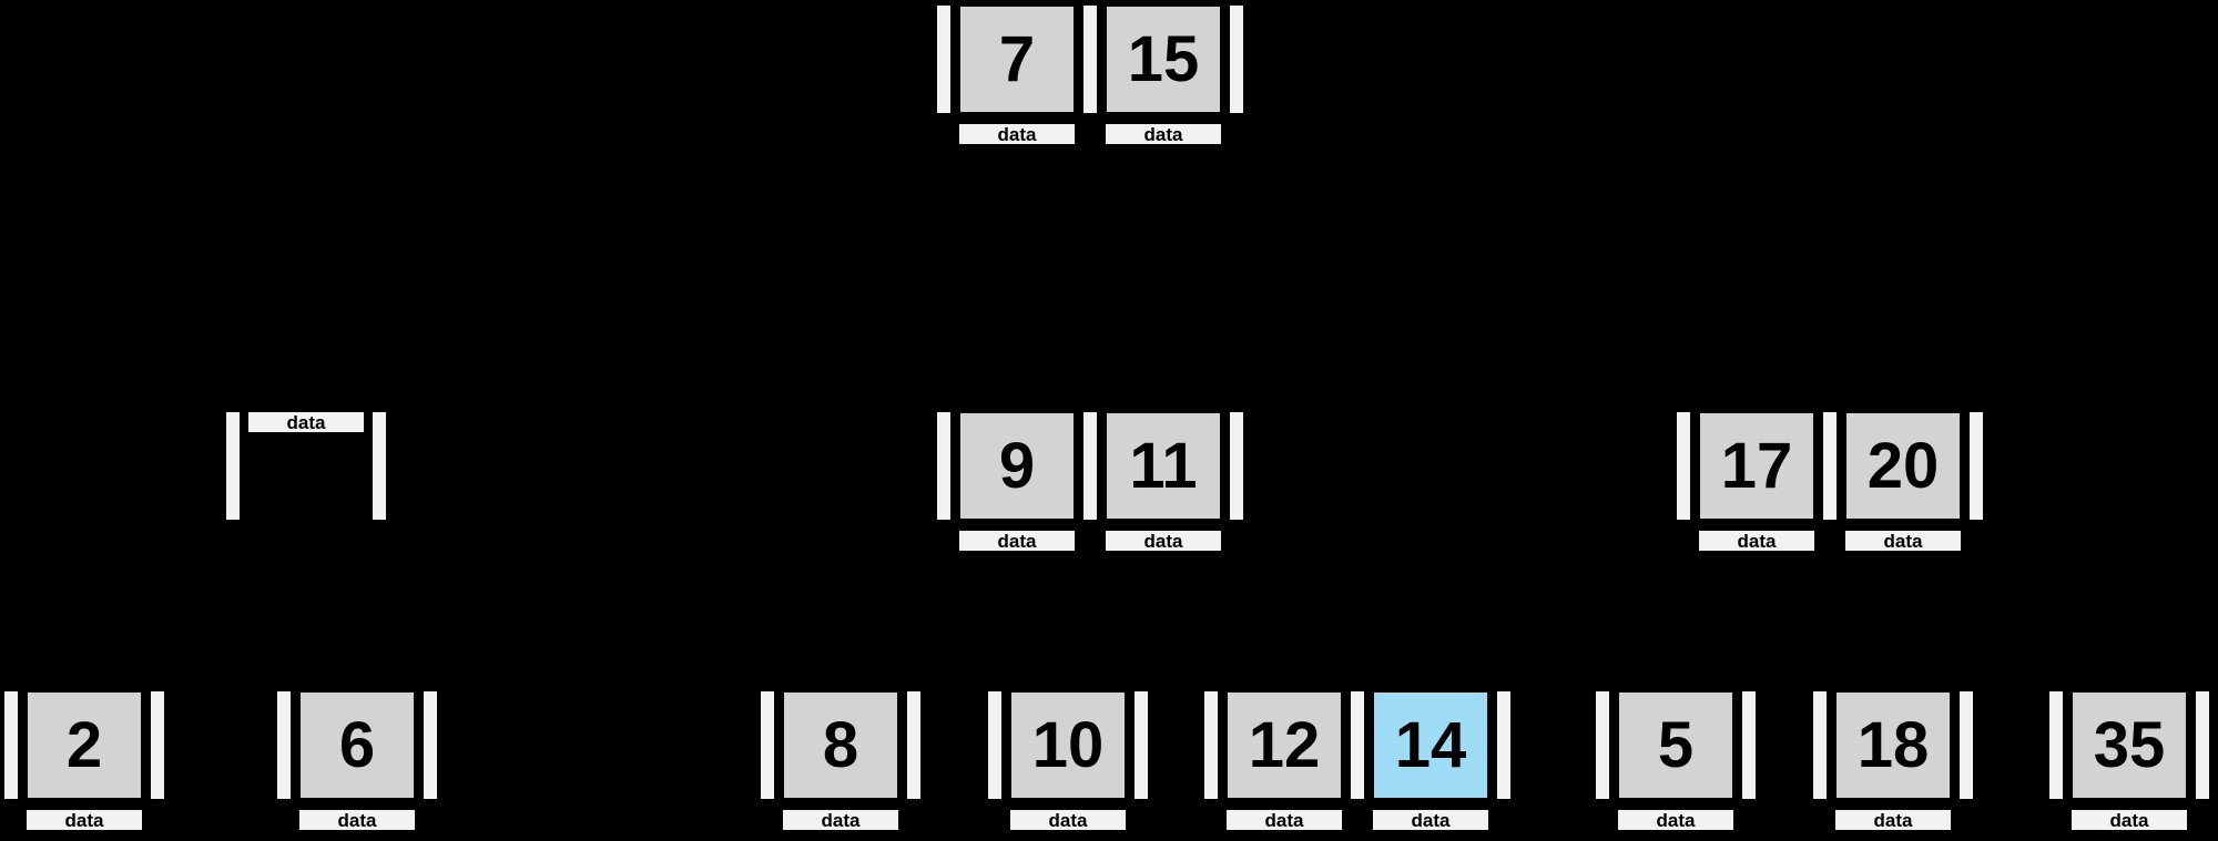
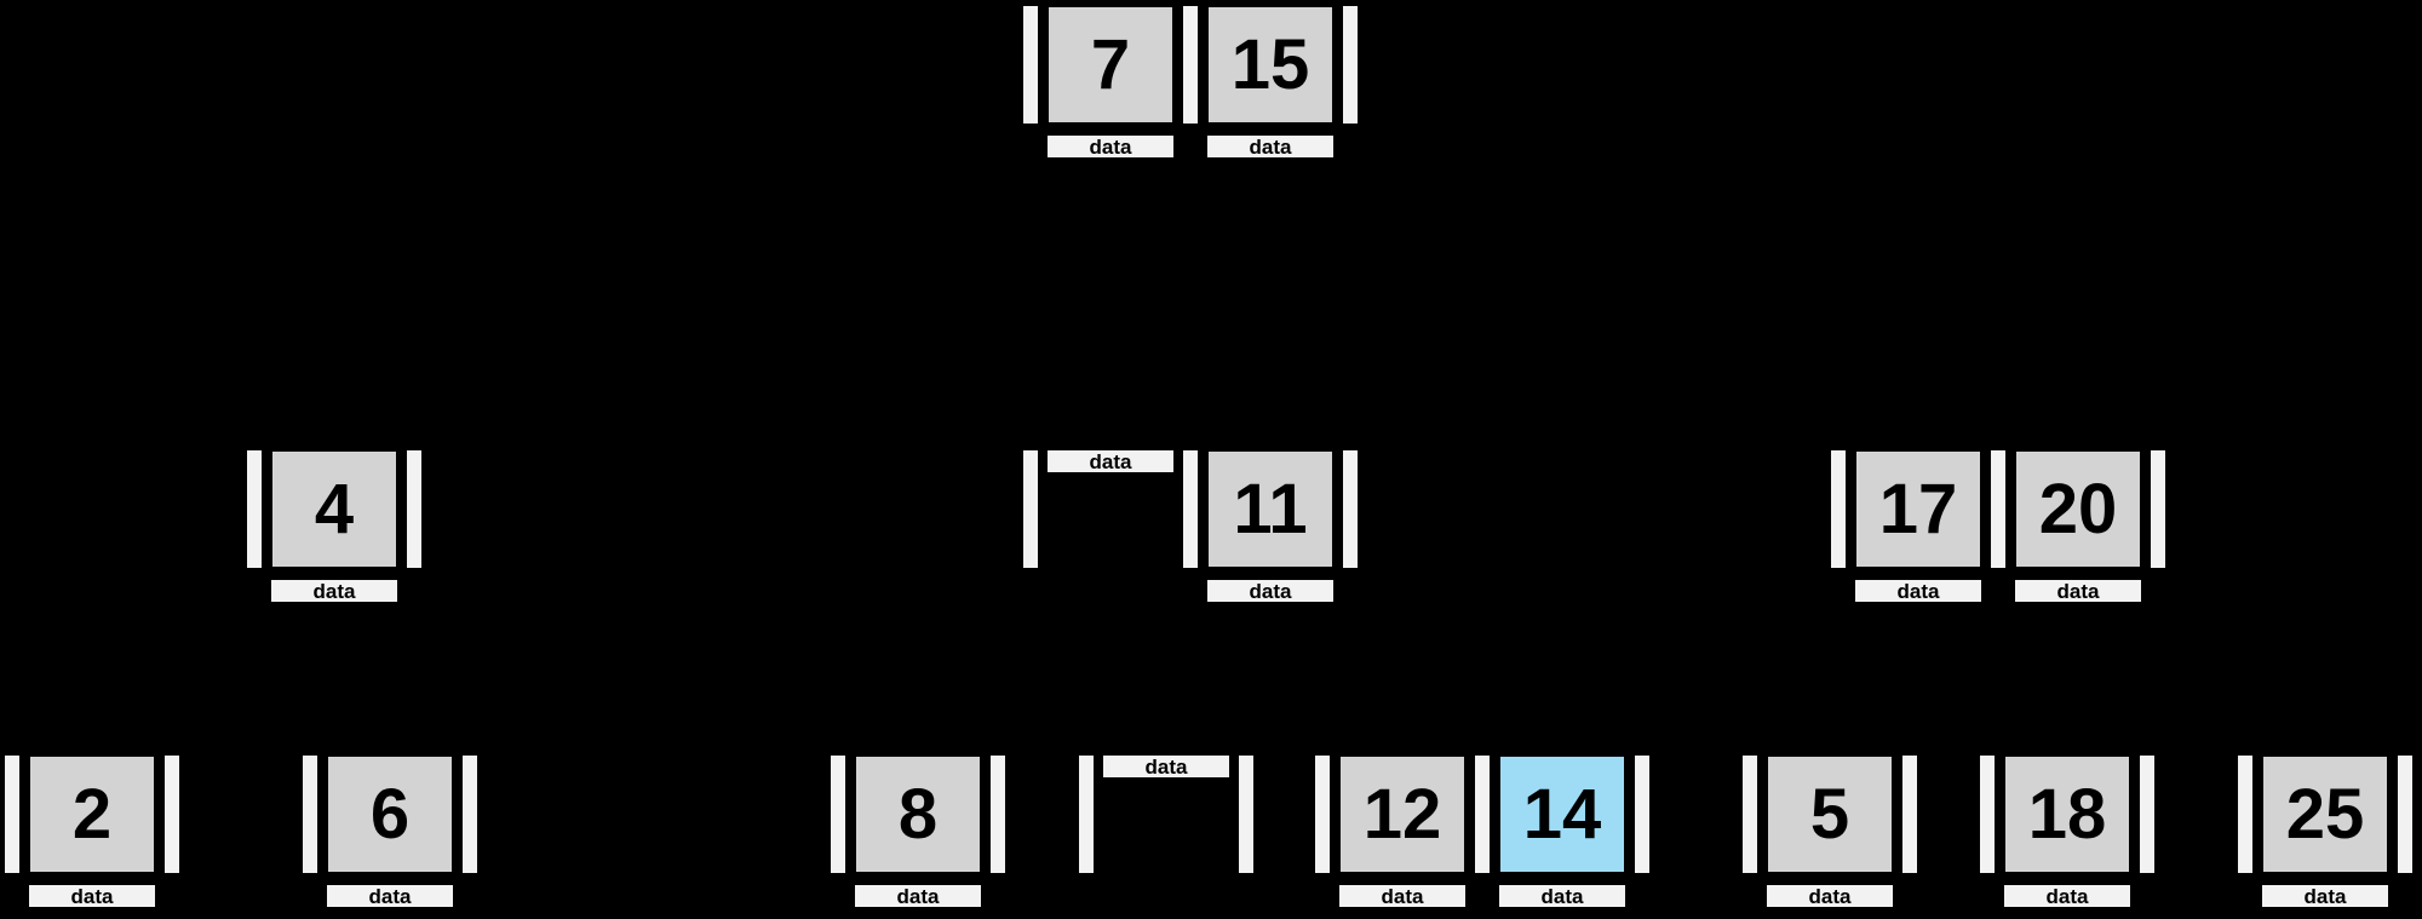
  7
  data
  15
  data
+ 4
  data
- 9
  data
  11
  data
  17
  data
  20
  data
  2
  data
  6
  data
  8
  data
- 10
  data
  12
  data
  14
  data
  5
  data
  18
  data
- 35
+ 25
  data
